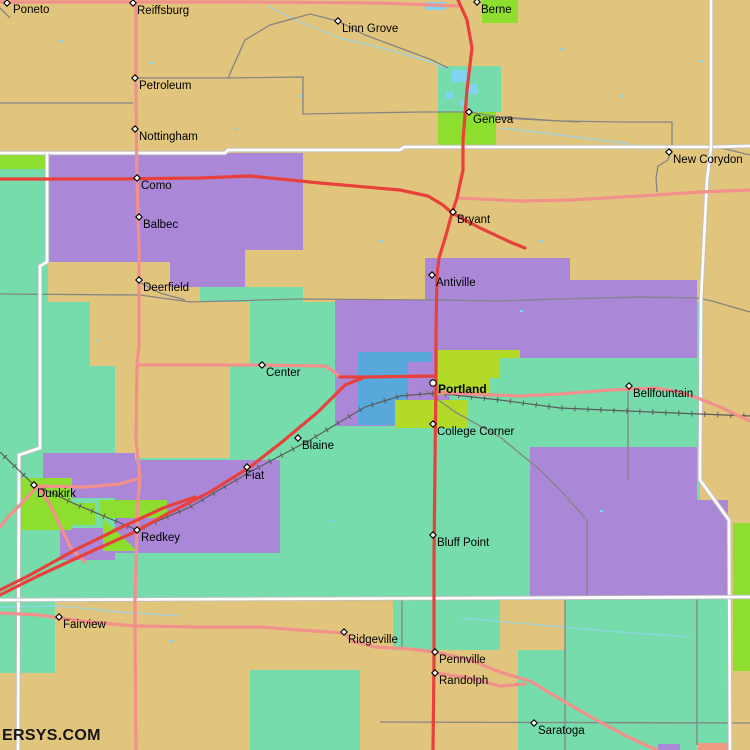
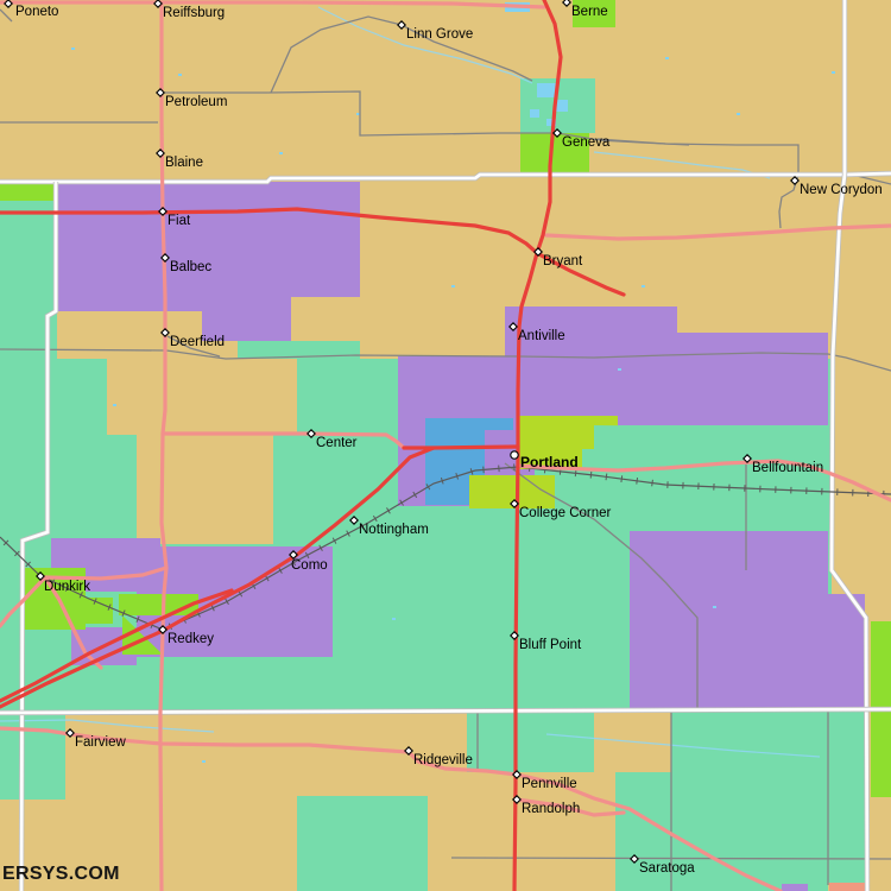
  Poneto
  Reiffsburg
  Linn Grove
  Berne
  Petroleum
- Nottingham
+ Blaine
  Geneva
  New Corydon
- Como
+ Fiat
  Balbec
  Bryant
  Deerfield
  Antiville
  Center
  Portland
  Bellfountain
  College Corner
- Blaine
+ Nottingham
- Fiat
+ Como
  Dunkirk
  Redkey
  Bluff Point
  Fairview
  Ridgeville
  Pennville
  Randolph
  Saratoga
  ERSYS.COM
